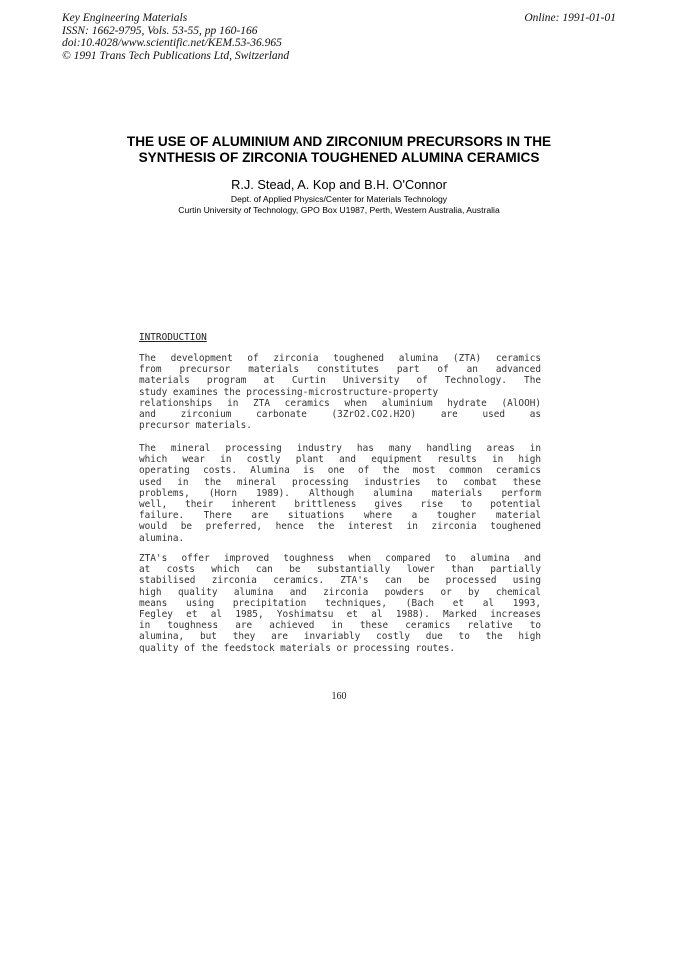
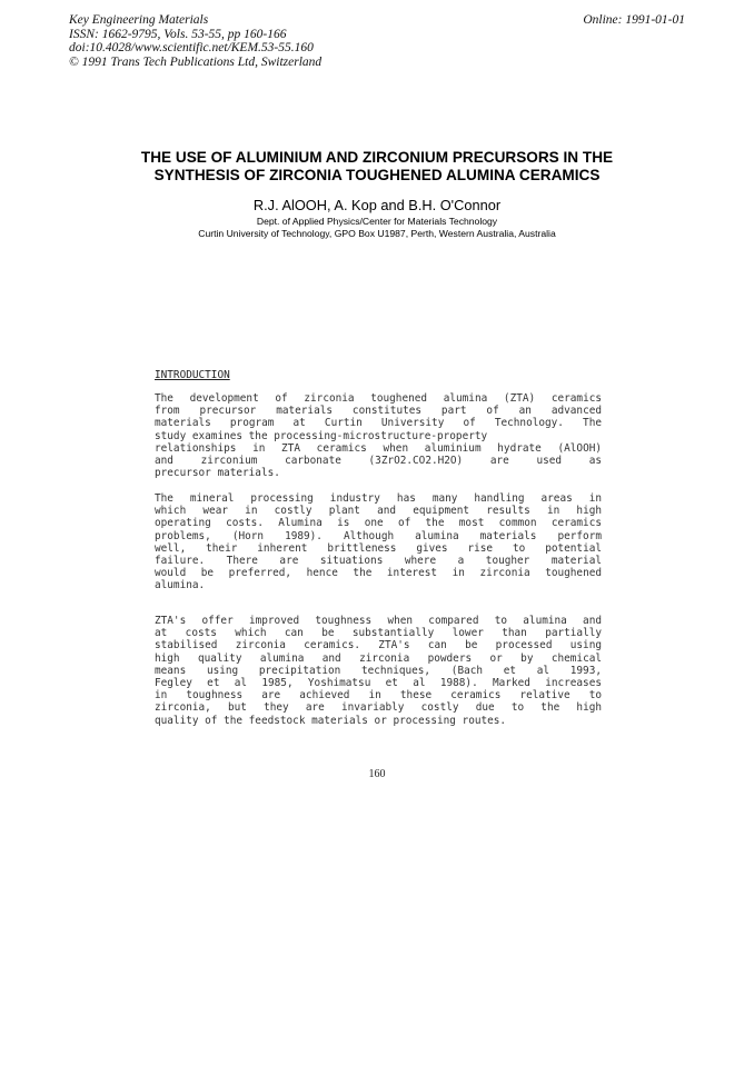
  Key Engineering Materials
  ISSN: 1662-9795, Vols. 53-55, pp 160-166
- doi:10.4028/www.scientific.net/KEM.53-36.965
+ doi:10.4028/www.scientific.net/KEM.53-55.160
  © 1991 Trans Tech Publications Ltd, Switzerland
  Online: 1991-01-01
  THE USE OF ALUMINIUM AND ZIRCONIUM PRECURSORS IN THE
  SYNTHESIS OF ZIRCONIA TOUGHENED ALUMINA CERAMICS
- R.J. Stead, A. Kop and B.H. O'Connor
+ R.J. AlOOH, A. Kop and B.H. O'Connor
  Dept. of Applied Physics/Center for Materials Technology
  Curtin University of Technology, GPO Box U1987, Perth, Western Australia, Australia
  INTRODUCTION
  The development of zirconia toughened alumina (ZTA) ceramics
  from precursor materials constitutes part of an advanced
  materials program at Curtin University of Technology. The
  study examines the processing-microstructure-property
  relationships in ZTA ceramics when aluminium hydrate (AlOOH)
  and zirconium carbonate (3ZrO2.CO2.H2O) are used as
  precursor materials.
  The mineral processing industry has many handling areas in
  which wear in costly plant and equipment results in high
  operating costs. Alumina is one of the most common ceramics
- used in the mineral processing industries to combat these
  problems, (Horn 1989). Although alumina materials perform
  well, their inherent brittleness gives rise to potential
  failure. There are situations where a tougher material
  would be preferred, hence the interest in zirconia toughened
  alumina.
  ZTA's offer improved toughness when compared to alumina and
  at costs which can be substantially lower than partially
  stabilised zirconia ceramics. ZTA's can be processed using
  high quality alumina and zirconia powders or by chemical
  means using precipitation techniques, (Bach et al 1993,
  Fegley et al 1985, Yoshimatsu et al 1988). Marked increases
  in toughness are achieved in these ceramics relative to
- alumina, but they are invariably costly due to the high
+ zirconia, but they are invariably costly due to the high
  quality of the feedstock materials or processing routes.
  160
